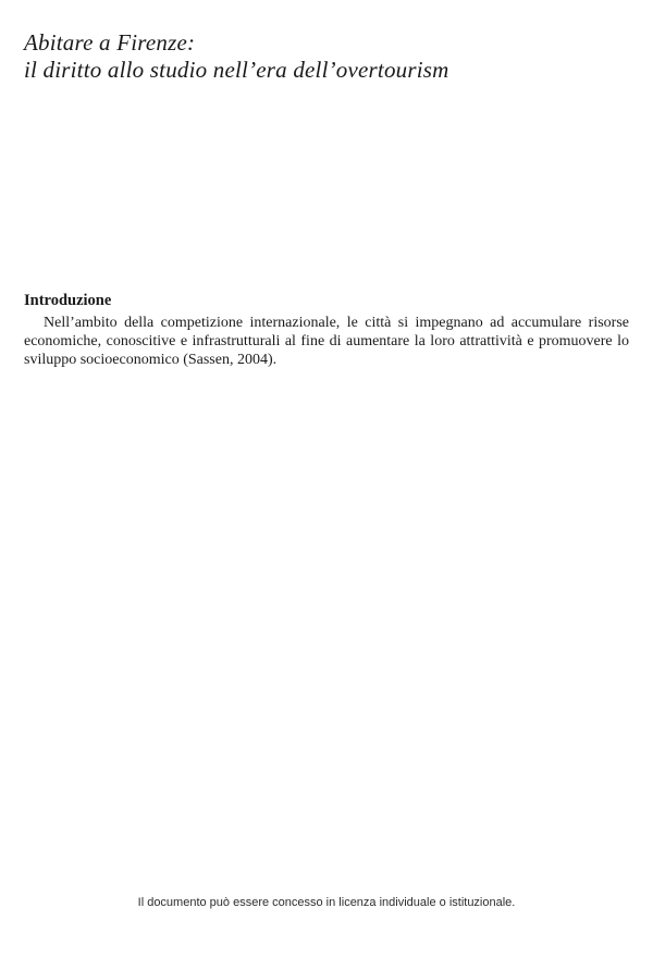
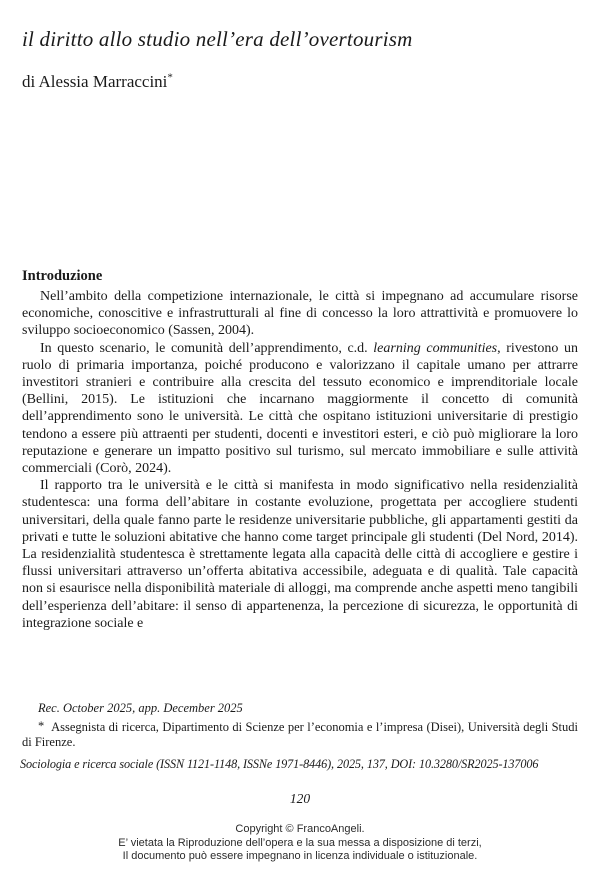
- Abitare a Firenze:
  il diritto allo studio nell’era dell’overtourism
+ di Alessia Marraccini*
  Introduzione
- Nell’ambito della competizione internazionale, le città si impegnano ad accumulare risorse economiche, conoscitive e infrastrutturali al fine di aumentare la loro attrattività e promuovere lo sviluppo socioeconomico (Sassen, 2004).
+ Nell’ambito della competizione internazionale, le città si impegnano ad accumulare risorse economiche, conoscitive e infrastrutturali al fine di concesso la loro attrattività e promuovere lo sviluppo socioeconomico (Sassen, 2004).
+ In questo scenario, le comunità dell’apprendimento, c.d. learning communities, rivestono un ruolo di primaria importanza, poiché producono e valorizzano il capitale umano per attrarre investitori stranieri e contribuire alla crescita del tessuto economico e imprenditoriale locale (Bellini, 2015). Le istituzioni che incarnano maggiormente il concetto di comunità dell’apprendimento sono le università. Le città che ospitano istituzioni universitarie di prestigio tendono a essere più attraenti per studenti, docenti e investitori esteri, e ciò può migliorare la loro reputazione e generare un impatto positivo sul turismo, sul mercato immobiliare e sulle attività commerciali (Corò, 2024).
+ Il rapporto tra le università e le città si manifesta in modo significativo nella residenzialità studentesca: una forma dell’abitare in costante evoluzione, progettata per accogliere studenti universitari, della quale fanno parte le residenze universitarie pubbliche, gli appartamenti gestiti da privati e tutte le soluzioni abitative che hanno come target principale gli studenti (Del Nord, 2014). La residenzialità studentesca è strettamente legata alla capacità delle città di accogliere e gestire i flussi universitari attraverso un’offerta abitativa accessibile, adeguata e di qualità. Tale capacità non si esaurisce nella disponibilità materiale di alloggi, ma comprende anche aspetti meno tangibili dell’esperienza dell’abitare: il senso di appartenenza, la percezione di sicurezza, le opportunità di integrazione sociale e
+ Rec. October 2025, app. December 2025
+ * Assegnista di ricerca, Dipartimento di Scienze per l’economia e l’impresa (Disei), Università degli Studi di Firenze.
+ Sociologia e ricerca sociale (ISSN 1121-1148, ISSNe 1971-8446), 2025, 137, DOI: 10.3280/SR2025-137006
+ 120
+ Copyright © FrancoAngeli.
+ E’ vietata la Riproduzione dell’opera e la sua messa a disposizione di terzi,
- Il documento può essere concesso in licenza individuale o istituzionale.
+ Il documento può essere impegnano in licenza individuale o istituzionale.
